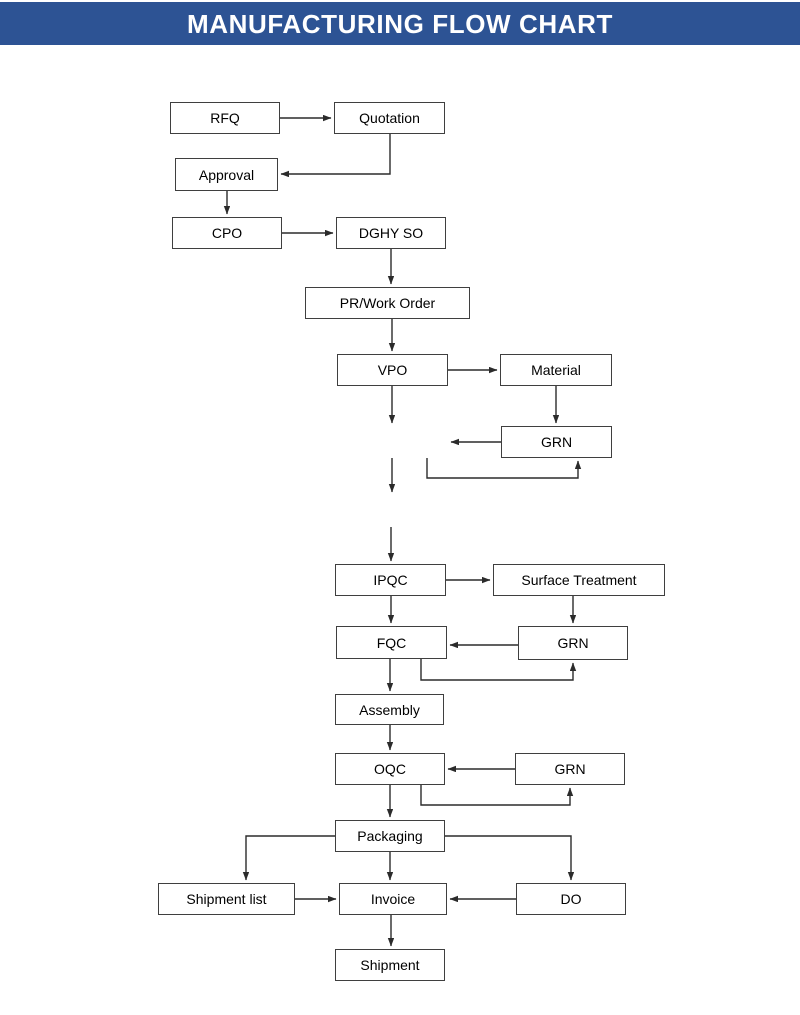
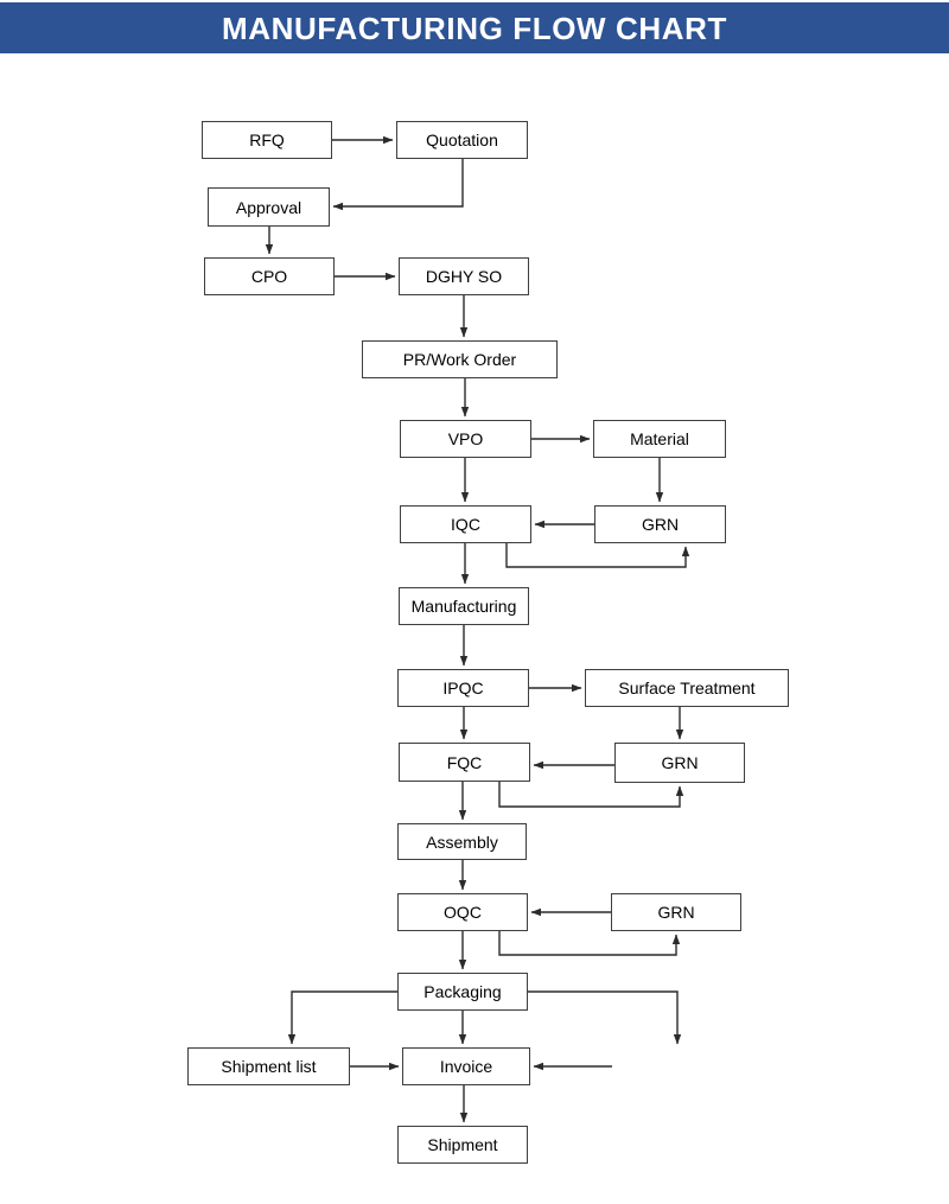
  MANUFACTURING FLOW CHART
  RFQ
  Quotation
  Approval
  CPO
  DGHY SO
  PR/Work Order
  VPO
  Material
+ IQC
  GRN
+ Manufacturing
  IPQC
  Surface Treatment
  FQC
  GRN
  Assembly
  OQC
  GRN
  Packaging
  Shipment list
  Invoice
- DO
  Shipment
